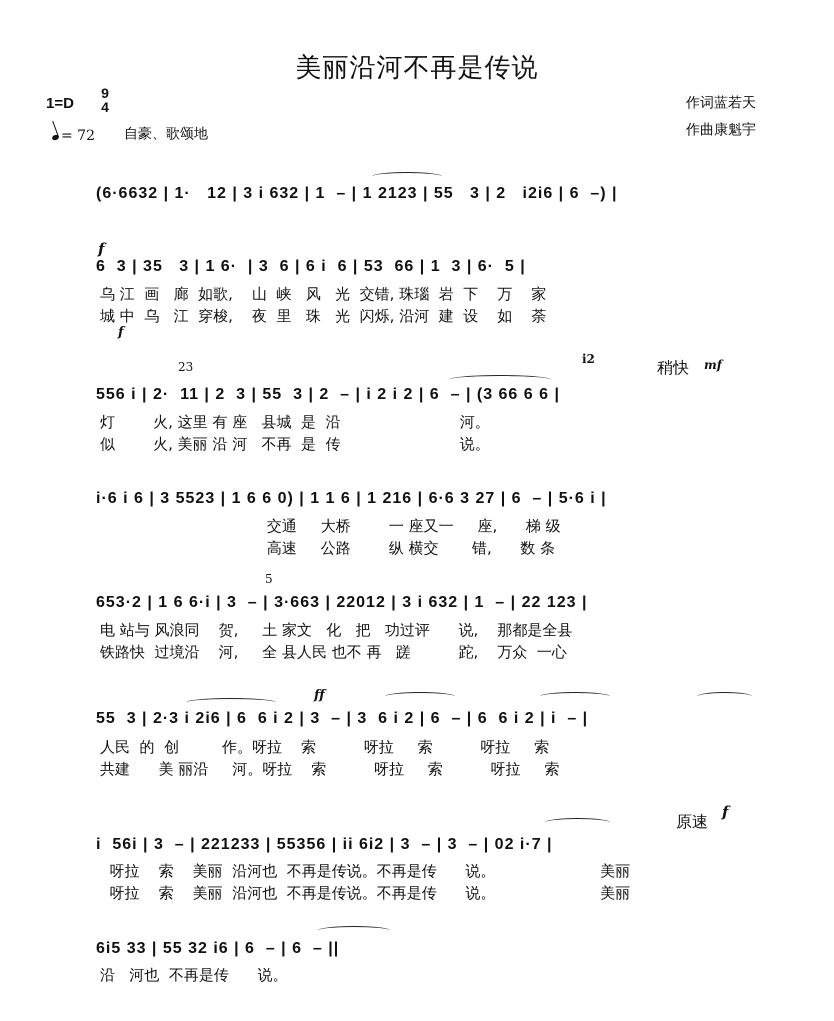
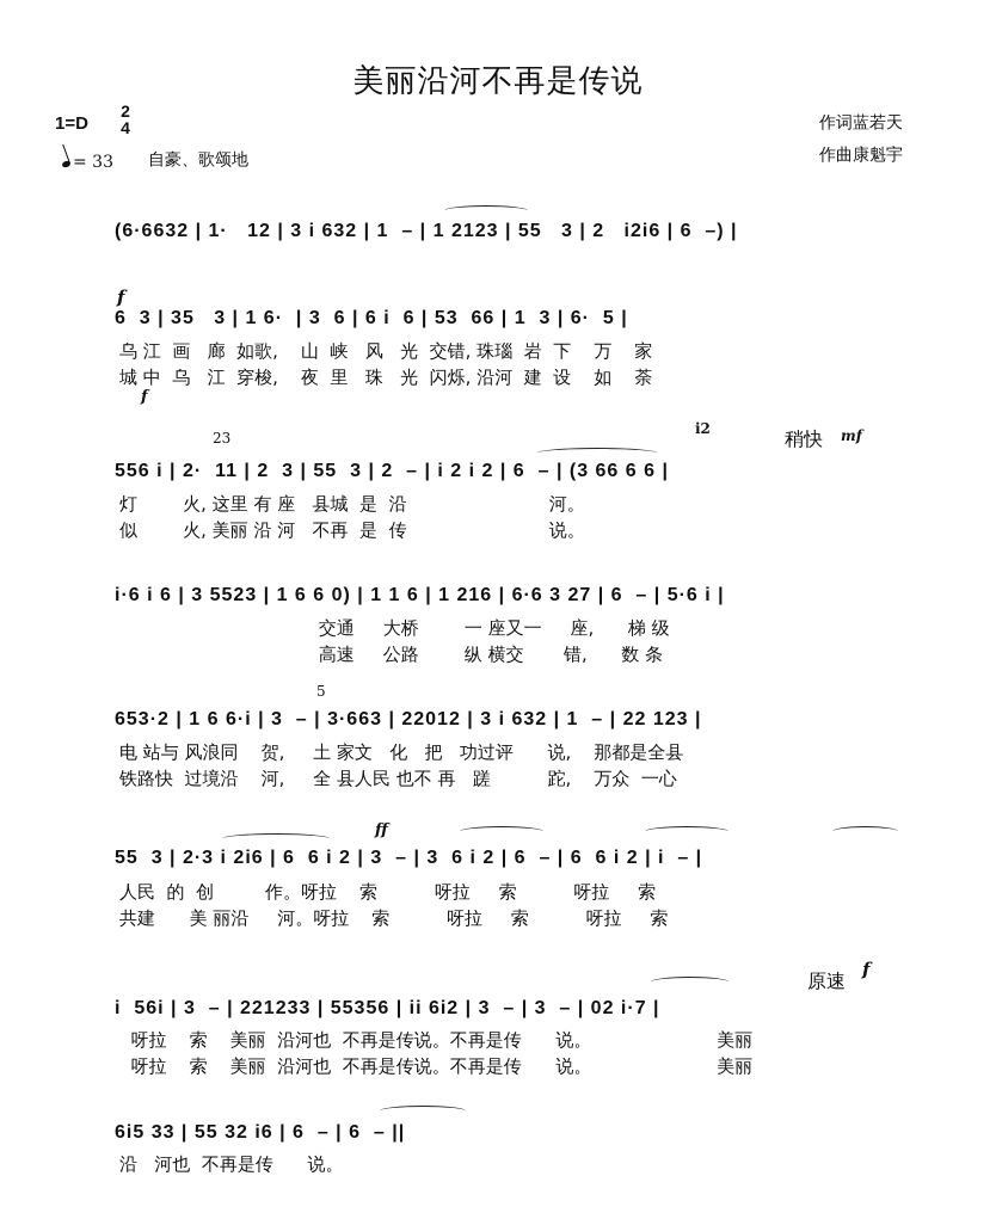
  美丽沿河不再是传说
  1=D
- 9
+ 2
  4
- = 72
+ = 33
  自豪、歌颂地
  作词蓝若天
  作曲康魁宇
  (6·6632 | 1· 12 | 3 i 632 | 1 – | 1 2123 | 55 3 | 2 i2i6 | 6 –) |
  f
  6 3 | 35 3 | 1 6· | 3 6 | 6 i 6 | 53 66 | 1 3 | 6· 5 |
  乌 江 画 廊 如歌, 山 峡 风 光 交错, 珠瑙 岩 下 万 家
  城 中 乌 江 穿梭, 夜 里 珠 光 闪烁, 沿河 建 设 如 荼
  f
  23
  i2
  稍快
  mf
  556 i | 2· 11 | 2 3 | 55 3 | 2 – | i 2 i 2 | 6 – | (3 66 6 6 |
  灯 火, 这里 有 座 县城 是 沿 河。
  似 火, 美丽 沿 河 不再 是 传 说。
  i·6 i 6 | 3 5523 | 1 6 6 0) | 1 1 6 | 1 216 | 6·6 3 27 | 6 – | 5·6 i |
  交通 大桥 一 座又一 座, 梯 级
  高速 公路 纵 横交 错, 数 条
  5
  653·2 | 1 6 6·i | 3 – | 3·663 | 22012 | 3 i 632 | 1 – | 22 123 |
  电 站与 风浪同 贺, 土 家文 化 把 功过评 说, 那都是全县
  铁路快 过境沿 河, 全 县人民 也不 再 蹉 跎, 万众 一心
  ff
  55 3 | 2·3 i 2i6 | 6 6 i 2 | 3 – | 3 6 i 2 | 6 – | 6 6 i 2 | i – |
  人民 的 创 作。呀拉 索 呀拉 索 呀拉 索
  共建 美 丽沿 河。呀拉 索 呀拉 索 呀拉 索
  原速
  f
  i 56i | 3 – | 221233 | 55356 | ii 6i2 | 3 – | 3 – | 02 i·7 |
  呀拉 索 美丽 沿河也 不再是传说。不再是传 说。 美丽
  呀拉 索 美丽 沿河也 不再是传说。不再是传 说。 美丽
  6i5 33 | 55 32 i6 | 6 – | 6 – ||
  沿 河也 不再是传 说。
